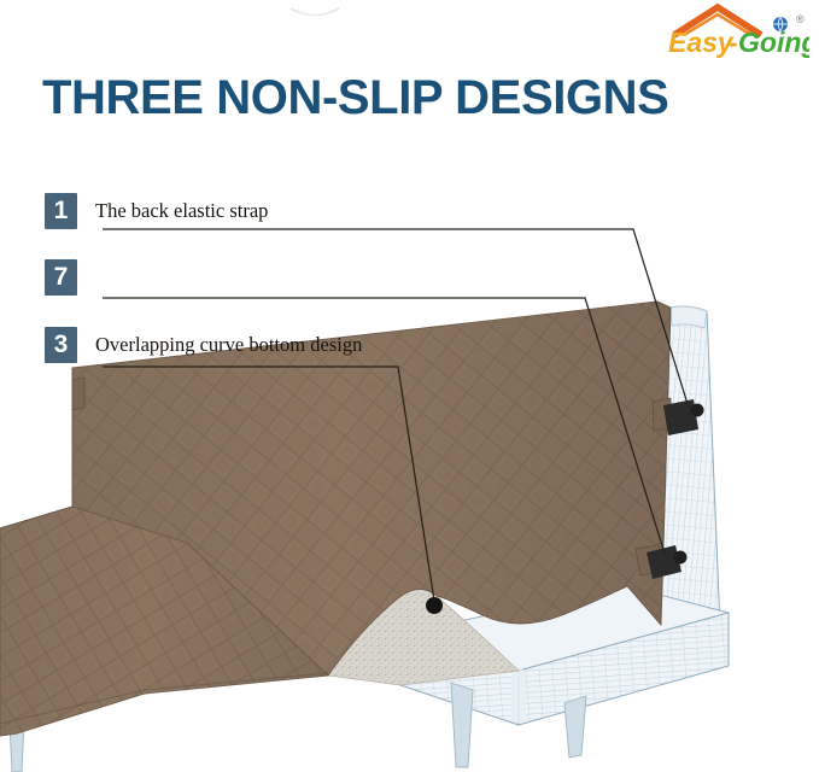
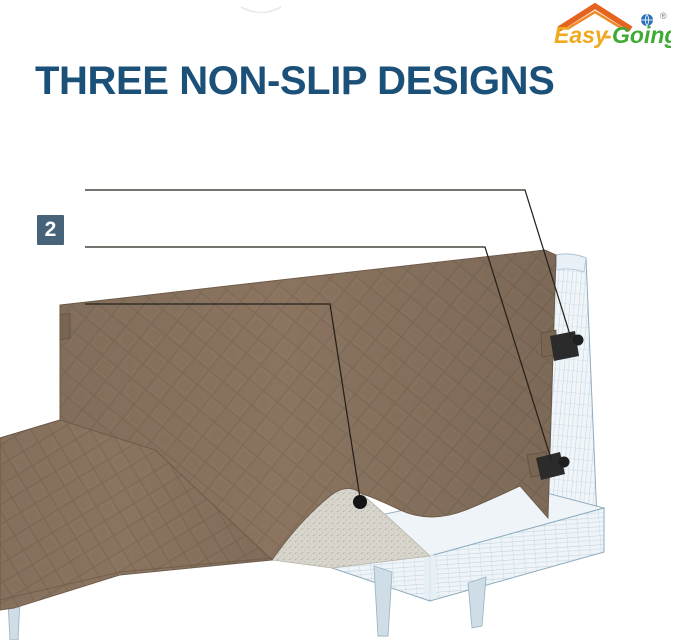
  THREE NON-SLIP DESIGNS
  Easy
  -
  Goin
  ®
- 1
- The back elastic strap
- 7
+ 2
- 3
- Overlapping curve bottom design
